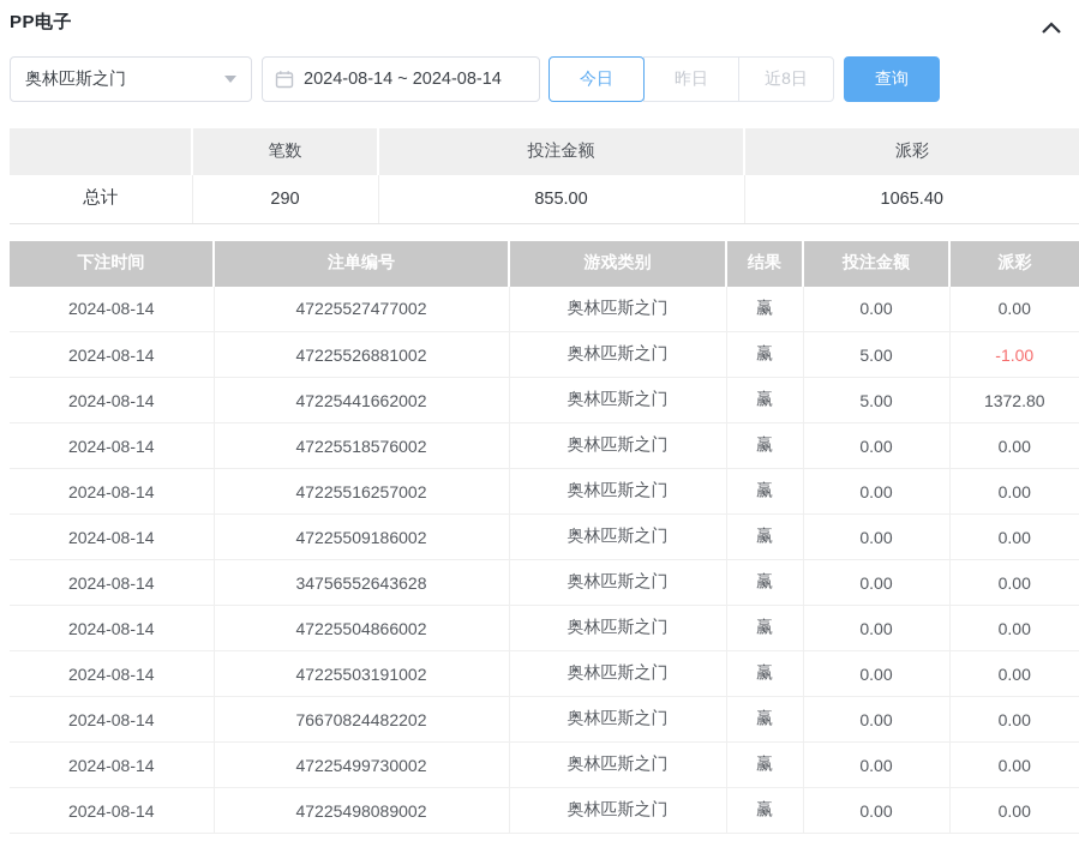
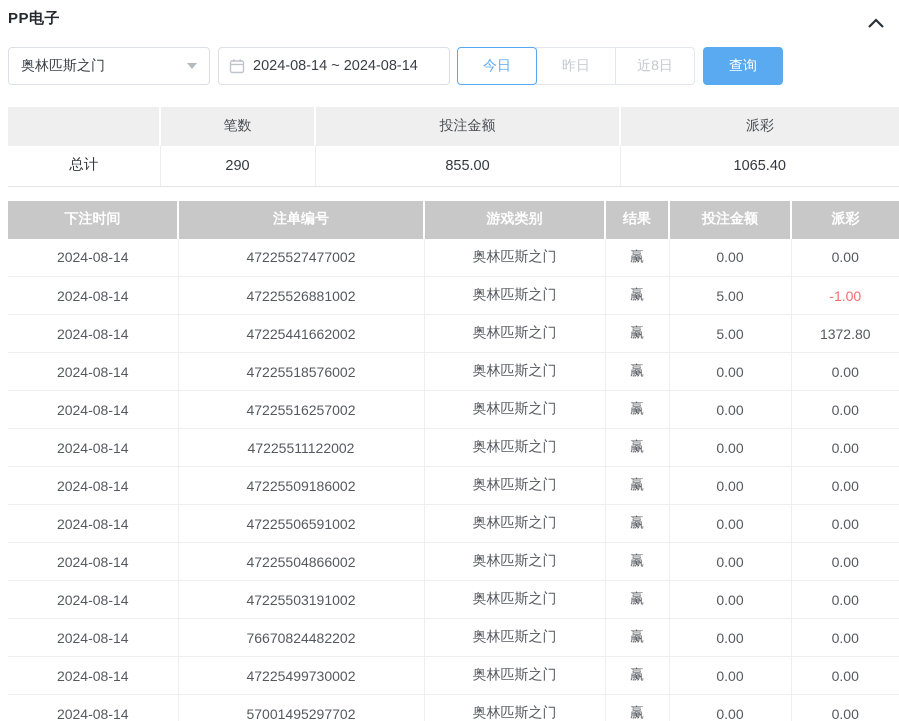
  PP电子
  奥林匹斯之门
  2024-08-14 ~ 2024-08-14
  今日
  昨日
  近8日
  查询
  	笔数	投注金额	派彩
  总计	290	855.00	1065.40
  下注时间	注单编号	游戏类别	结果	投注金额	派彩
  2024-08-14	47225527477002	奥林匹斯之门	赢	0.00	0.00
  2024-08-14	47225526881002	奥林匹斯之门	赢	5.00	-1.00
  2024-08-14	47225441662002	奥林匹斯之门	赢	5.00	1372.80
  2024-08-14	47225518576002	奥林匹斯之门	赢	0.00	0.00
  2024-08-14	47225516257002	奥林匹斯之门	赢	0.00	0.00
+ 2024-08-14	47225511122002	奥林匹斯之门	赢	0.00	0.00
  2024-08-14	47225509186002	奥林匹斯之门	赢	0.00	0.00
- 2024-08-14	34756552643628	奥林匹斯之门	赢	0.00	0.00
+ 2024-08-14	47225506591002	奥林匹斯之门	赢	0.00	0.00
  2024-08-14	47225504866002	奥林匹斯之门	赢	0.00	0.00
  2024-08-14	47225503191002	奥林匹斯之门	赢	0.00	0.00
  2024-08-14	76670824482202	奥林匹斯之门	赢	0.00	0.00
  2024-08-14	47225499730002	奥林匹斯之门	赢	0.00	0.00
- 2024-08-14	47225498089002	奥林匹斯之门	赢	0.00	0.00
+ 2024-08-14	57001495297702	奥林匹斯之门	赢	0.00	0.00
